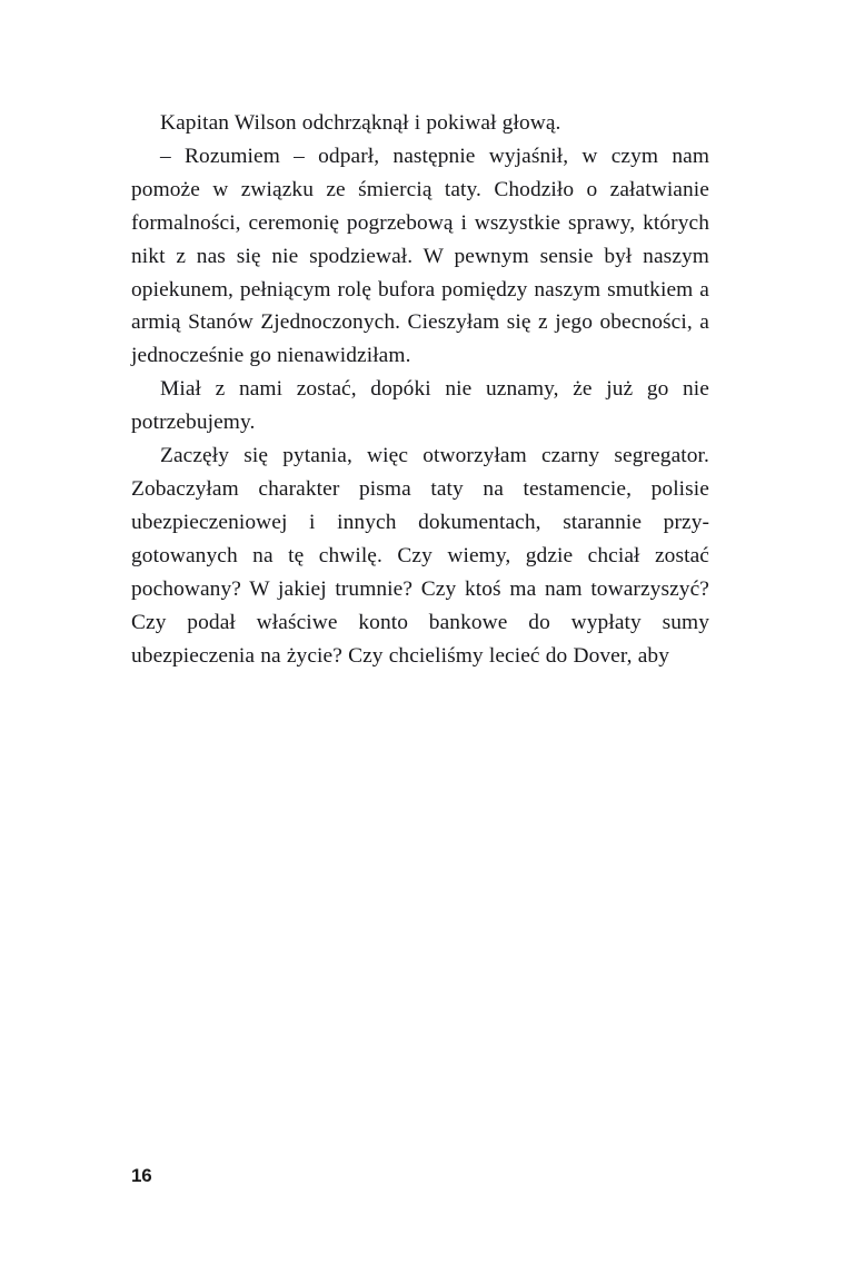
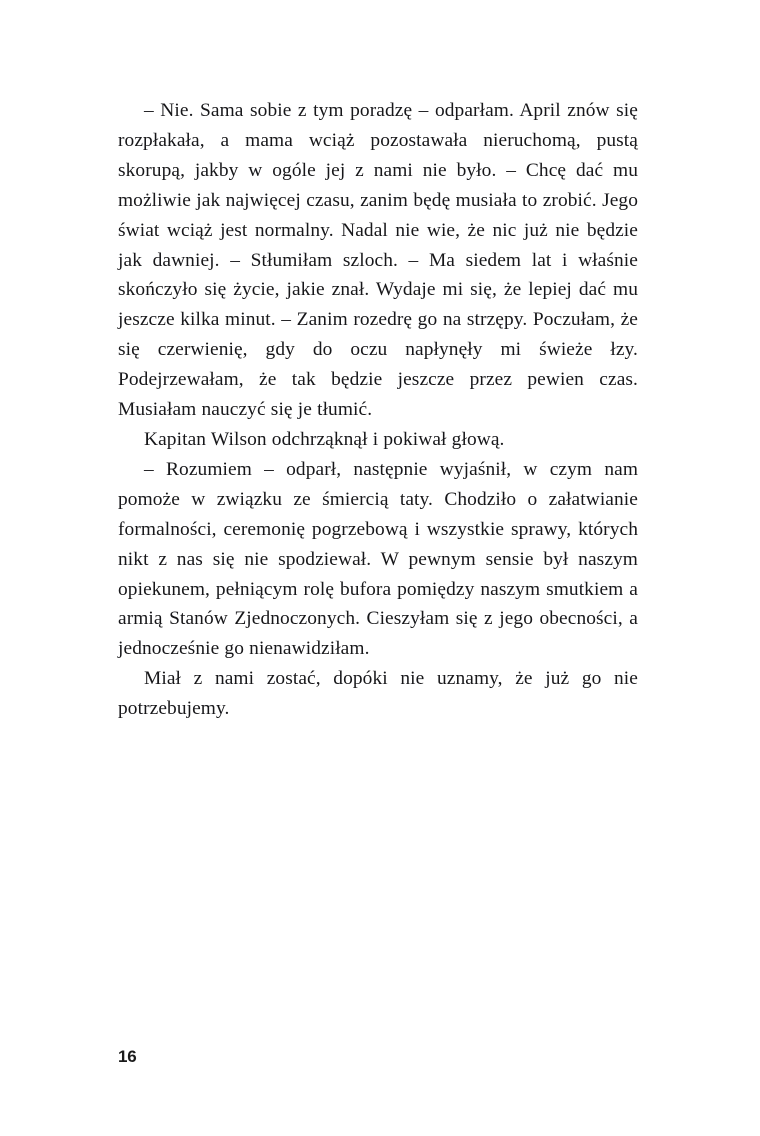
+ – Nie. Sama sobie z tym poradzę – odparłam. April znów się rozpłakała, a mama wciąż pozostawała nieruchomą, pustą skorupą, jakby w ogóle jej z nami nie było. – Chcę dać mu możliwie jak najwięcej czasu, zanim będę musiała to zrobić. Jego świat wciąż jest normalny. Nadal nie wie, że nic już nie będzie jak dawniej. – Stłumiłam szloch. – Ma siedem lat i wła­śnie skończyło się życie, jakie znał. Wydaje mi się, że lepiej dać mu jeszcze kilka minut. – Zanim rozedrę go na strzępy. Poczułam, że się czerwienię, gdy do oczu napłynęły mi świeże łzy. Podejrzewałam, że tak będzie jeszcze przez pewien czas. Musiałam nauczyć się je tłumić.
  Kapitan Wilson odchrząknął i pokiwał głową.
  – Rozumiem – odparł, następnie wyjaśnił, w czym nam pomoże w związku ze śmiercią taty. Chodziło o załatwia­nie formalności, ceremonię pogrzebową i wszystkie sprawy, których nikt z nas się nie spodziewał. W pewnym sensie był naszym opiekunem, pełniącym rolę bufora pomiędzy naszym smutkiem a armią Stanów Zjednoczonych. Cieszyłam się z jego obecności, a jednocześnie go nienawidziłam.
  Miał z nami zostać, dopóki nie uznamy, że już go nie potrzebujemy.
- Zaczęły się pytania, więc otworzyłam czarny segregator. Zobaczyłam charakter pisma taty na testamencie, polisie ubezpieczeniowej i innych dokumentach, starannie przy­gotowanych na tę chwilę. Czy wiemy, gdzie chciał zostać pochowany? W jakiej trumnie? Czy ktoś ma nam towarzy­szyć? Czy podał właściwe konto bankowe do wypłaty sumy ubezpieczenia na życie? Czy chcieliśmy lecieć do Dover, aby
  16
